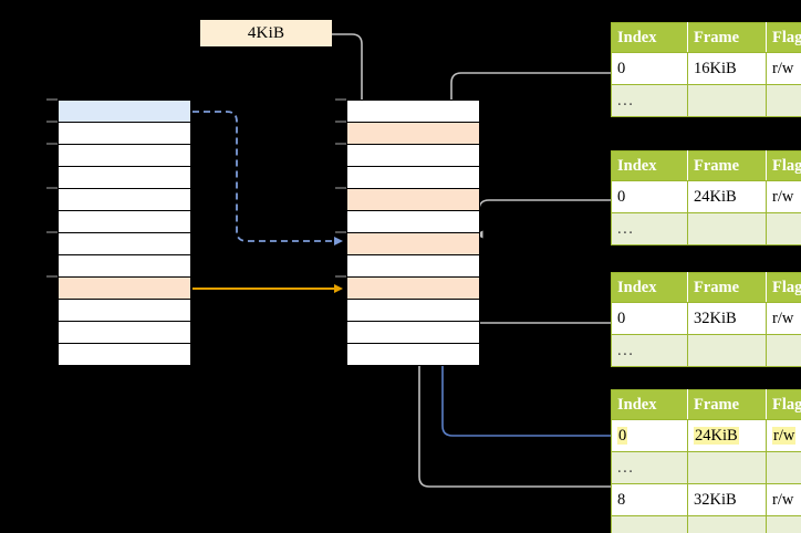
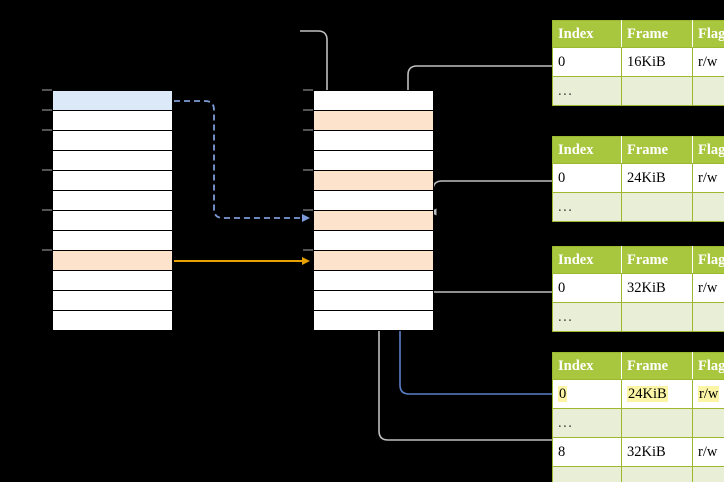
- 4KiB
  Index	Frame	Flag
  0	16KiB	r/w
  ...
  Index	Frame	Flag
  0	24KiB	r/w
  ...
  Index	Frame	Flag
  0	32KiB	r/w
  ...
  Index	Frame	Flag
  0	24KiB	r/w
  ...
  8	32KiB	r/w
